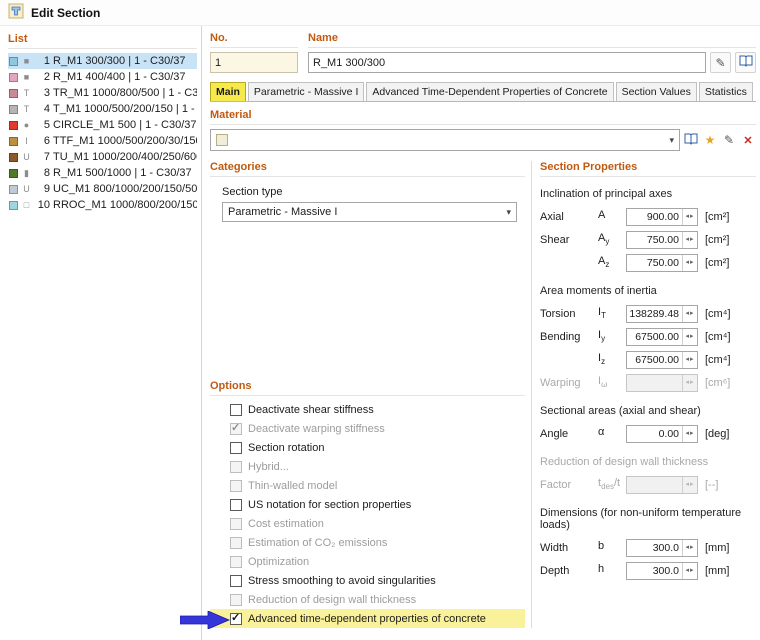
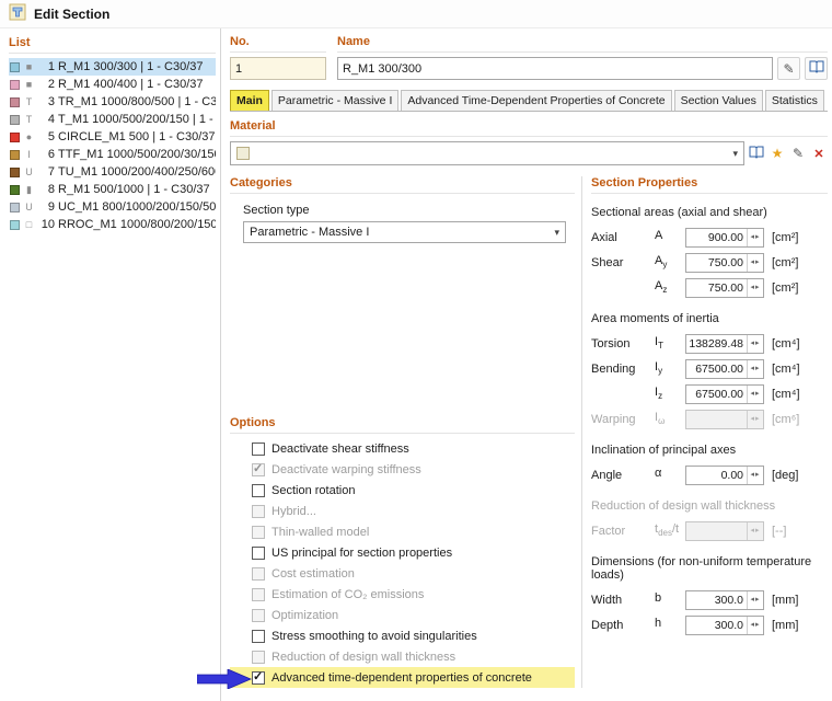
  Edit Section
  List
  ■
  1
  R_M1 300/300 | 1 - C30/37
  ■
  2
  R_M1 400/400 | 1 - C30/37
  T
  3
  TR_M1 1000/800/500 | 1 - C3
  T
  4
  T_M1 1000/500/200/150 | 1 -
  ●
  5
  CIRCLE_M1 500 | 1 - C30/37
  I
  6
  TTF_M1 1000/500/200/30/15
  U
  7
  TU_M1 1000/200/400/250/60
  ▮
  8
  R_M1 500/1000 | 1 - C30/37
  U
  9
  UC_M1 800/1000/200/150/50
  □
  10
  RROC_M1 1000/800/200/150
  No.
  1
  Name
  R_M1 300/300
  ✎
  Main
  Parametric - Massive I
  Advanced Time-Dependent Properties of Concrete
  Section Values
  Statistics
  Material
  ▾
  ★
  ✎
  ✕
  Categories
  Section type
  Parametric - Massive I
  ▾
  Options
  Deactivate shear stiffness
  ✓
  Deactivate warping stiffness
  Section rotation
  Hybrid...
  Thin-walled model
- US notation for section properties
+ US principal for section properties
  Cost estimation
  Estimation of CO₂ emissions
  Optimization
  Stress smoothing to avoid singularities
  Reduction of design wall thickness
  ✓
  Advanced time-dependent properties of concrete
  Section Properties
- Inclination of principal axes
+ Sectional areas (axial and shear)
  Axial
  A
  900.00
  [cm²]
  Shear
  Ay
  750.00
  [cm²]
  Az
  750.00
  [cm²]
  Area moments of inertia
  Torsion
  IT
  138289.48
  [cm⁴]
  Bending
  Iy
  67500.00
  [cm⁴]
  Iz
  67500.00
  [cm⁴]
  Warping
  Iω
  [cm⁶]
- Sectional areas (axial and shear)
+ Inclination of principal axes
  Angle
  α
  0.00
  [deg]
  Reduction of design wall thickness
  Factor
  tdes/t
  [--]
  Dimensions (for non-uniform temperature loads)
  Width
  b
  300.0
  [mm]
  Depth
  h
  300.0
  [mm]
